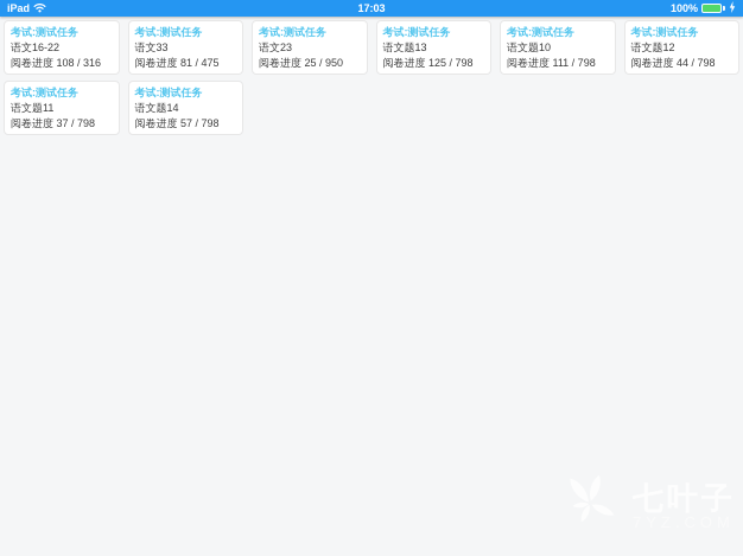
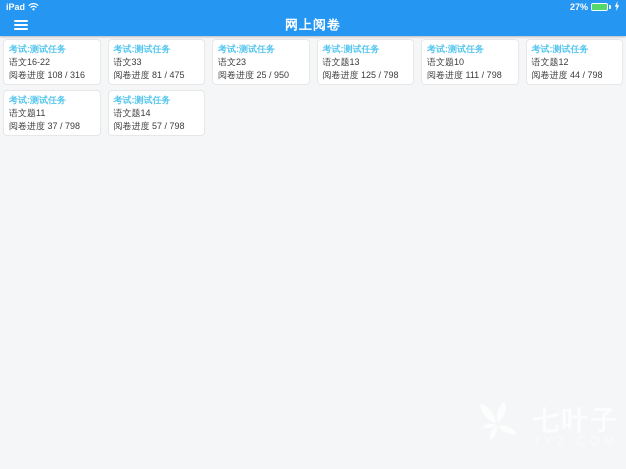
  iPad
- 17:03
- 100%
+ 27%
+ 网上阅卷
  考试:测试任务
  语文16-22
  阅卷进度 108 / 316
  考试:测试任务
  语文33
  阅卷进度 81 / 475
  考试:测试任务
  语文23
  阅卷进度 25 / 950
  考试:测试任务
  语文题13
  阅卷进度 125 / 798
  考试:测试任务
  语文题10
  阅卷进度 111 / 798
  考试:测试任务
  语文题12
  阅卷进度 44 / 798
  考试:测试任务
  语文题11
  阅卷进度 37 / 798
  考试:测试任务
  语文题14
  阅卷进度 57 / 798
